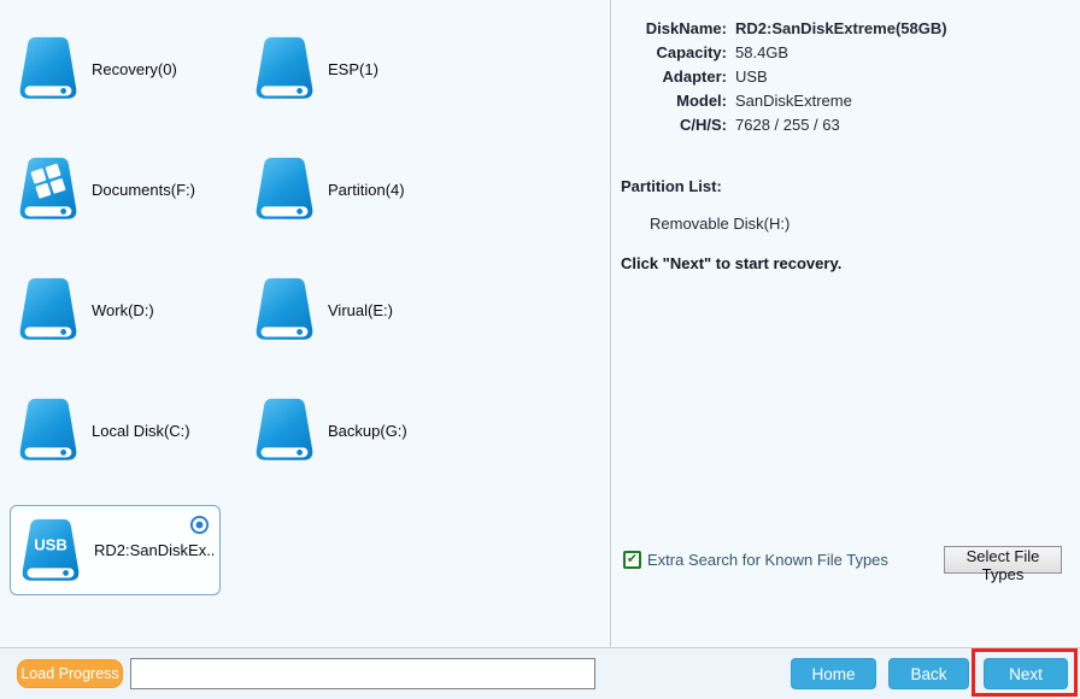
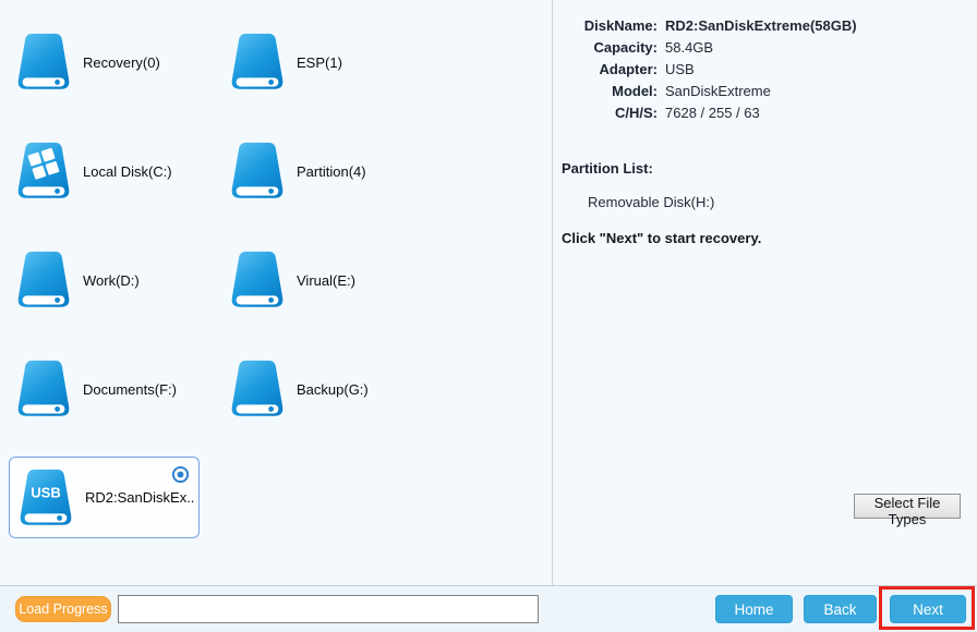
  Recovery(0)
  ESP(1)
- Documents(F:)
+ Local Disk(C:)
  Partition(4)
  Work(D:)
  Virual(E:)
- Local Disk(C:)
+ Documents(F:)
  Backup(G:)
  RD2:SanDiskEx..
  DiskName:
  RD2:SanDiskExtreme(58GB)
  Capacity:
  58.4GB
  Adapter:
  USB
  Model:
  SanDiskExtreme
  C/H/S:
  7628 / 255 / 63
  Partition List:
  Removable Disk(H:)
  Click "Next" to start recovery.
- ✔
- Extra Search for Known File Types
  Select File Types
  Load Progress
  Home
  Back
  Next
